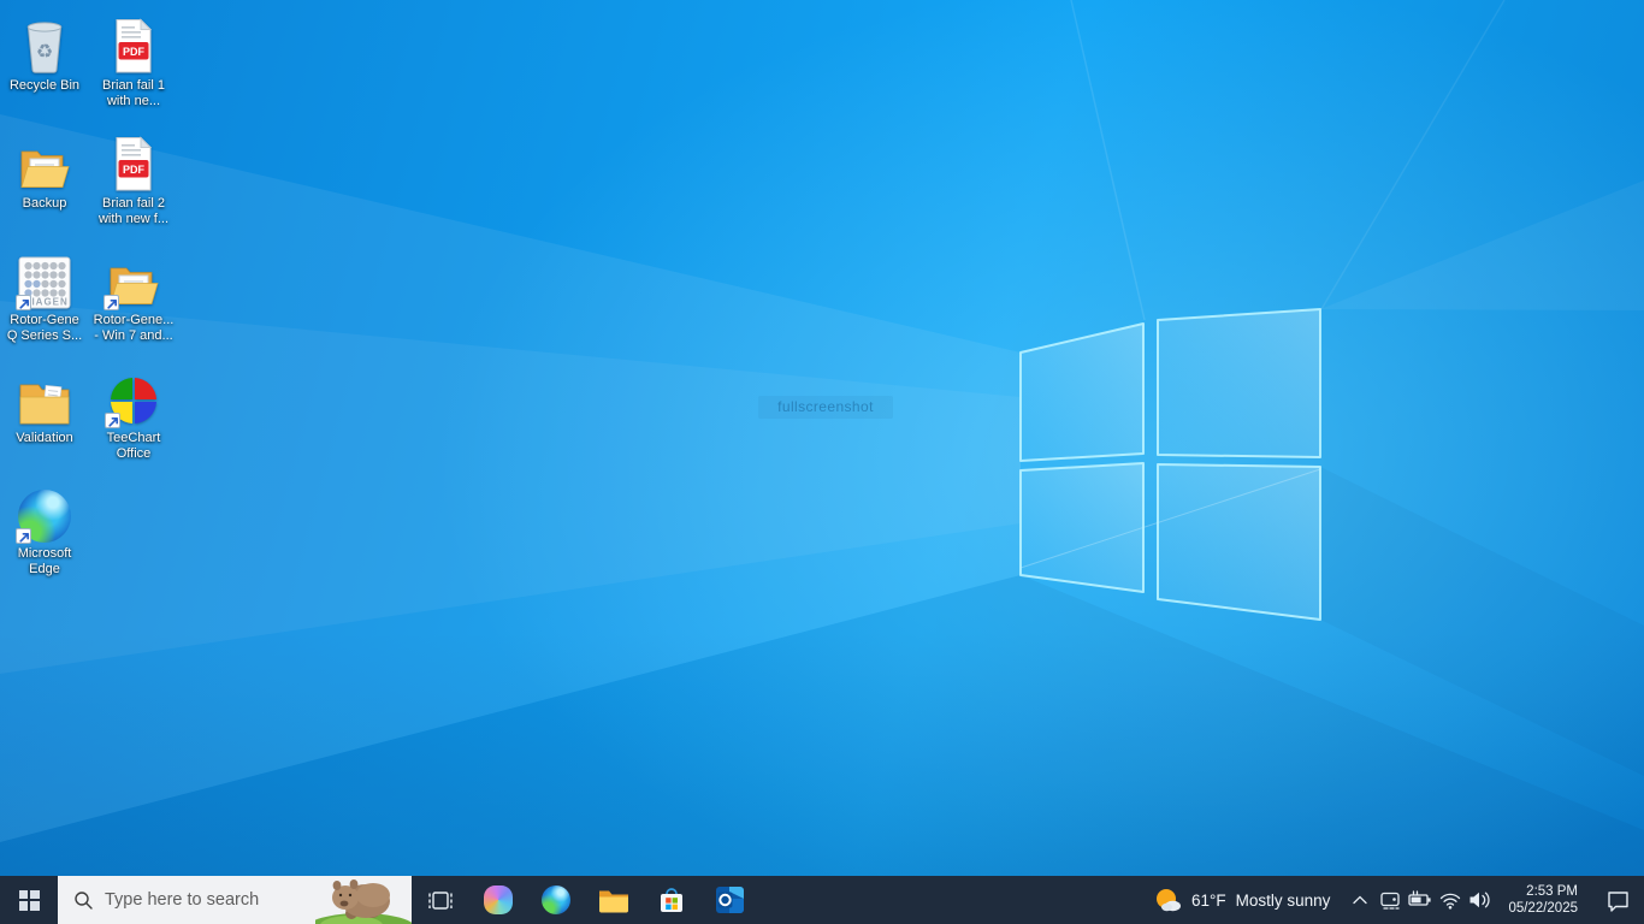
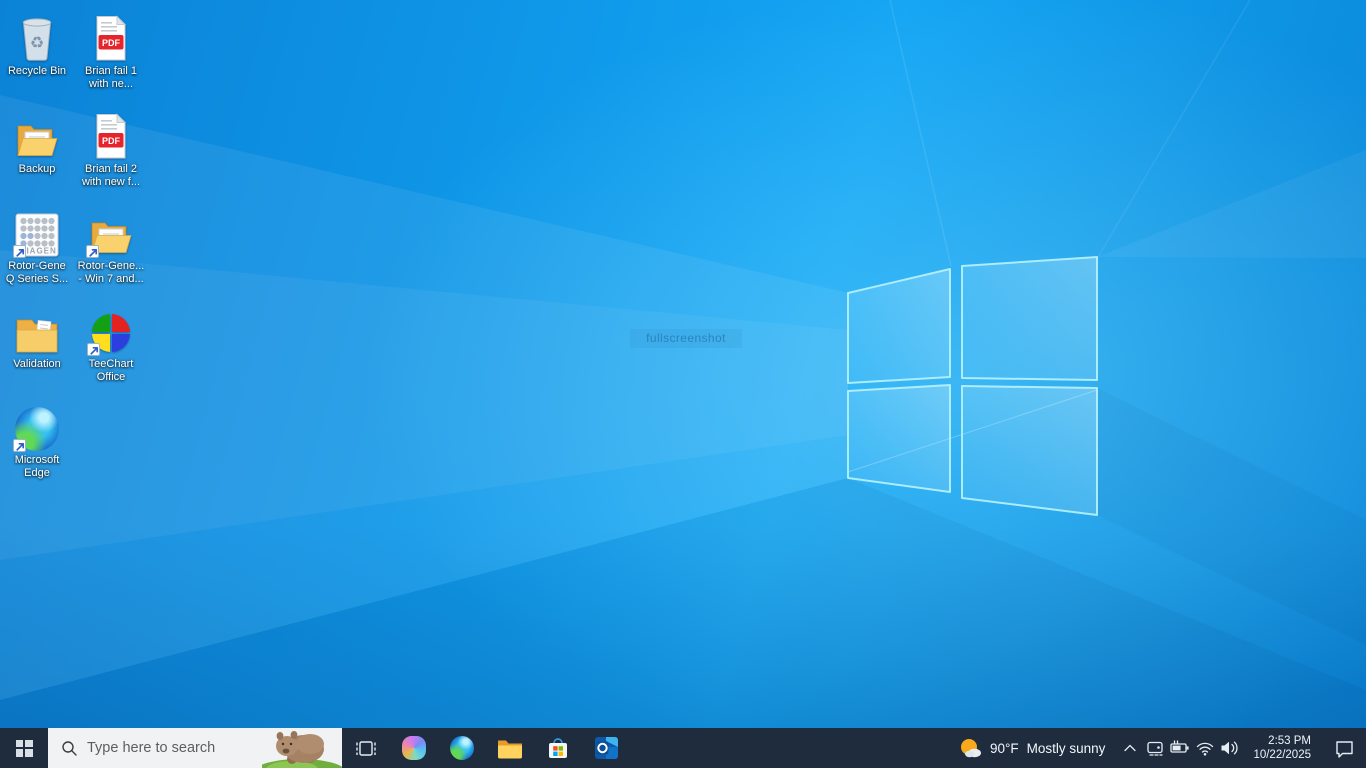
  fullscreenshot
  ♻
  Recycle Bin
  PDF
  Brian fail 1
  with ne...
  Backup
  PDF
  Brian fail 2
  with new f...
  IAGEN
  Rotor-Gene
  Q Series S...
  Rotor-Gene...
  - Win 7 and...
  Validation
  TeeChart
  Office
  Microsoft
  Edge
  Type here to search
- 61°F
+ 90°F
  Mostly sunny
  2:53 PM
- 05/22/2025
+ 10/22/2025
